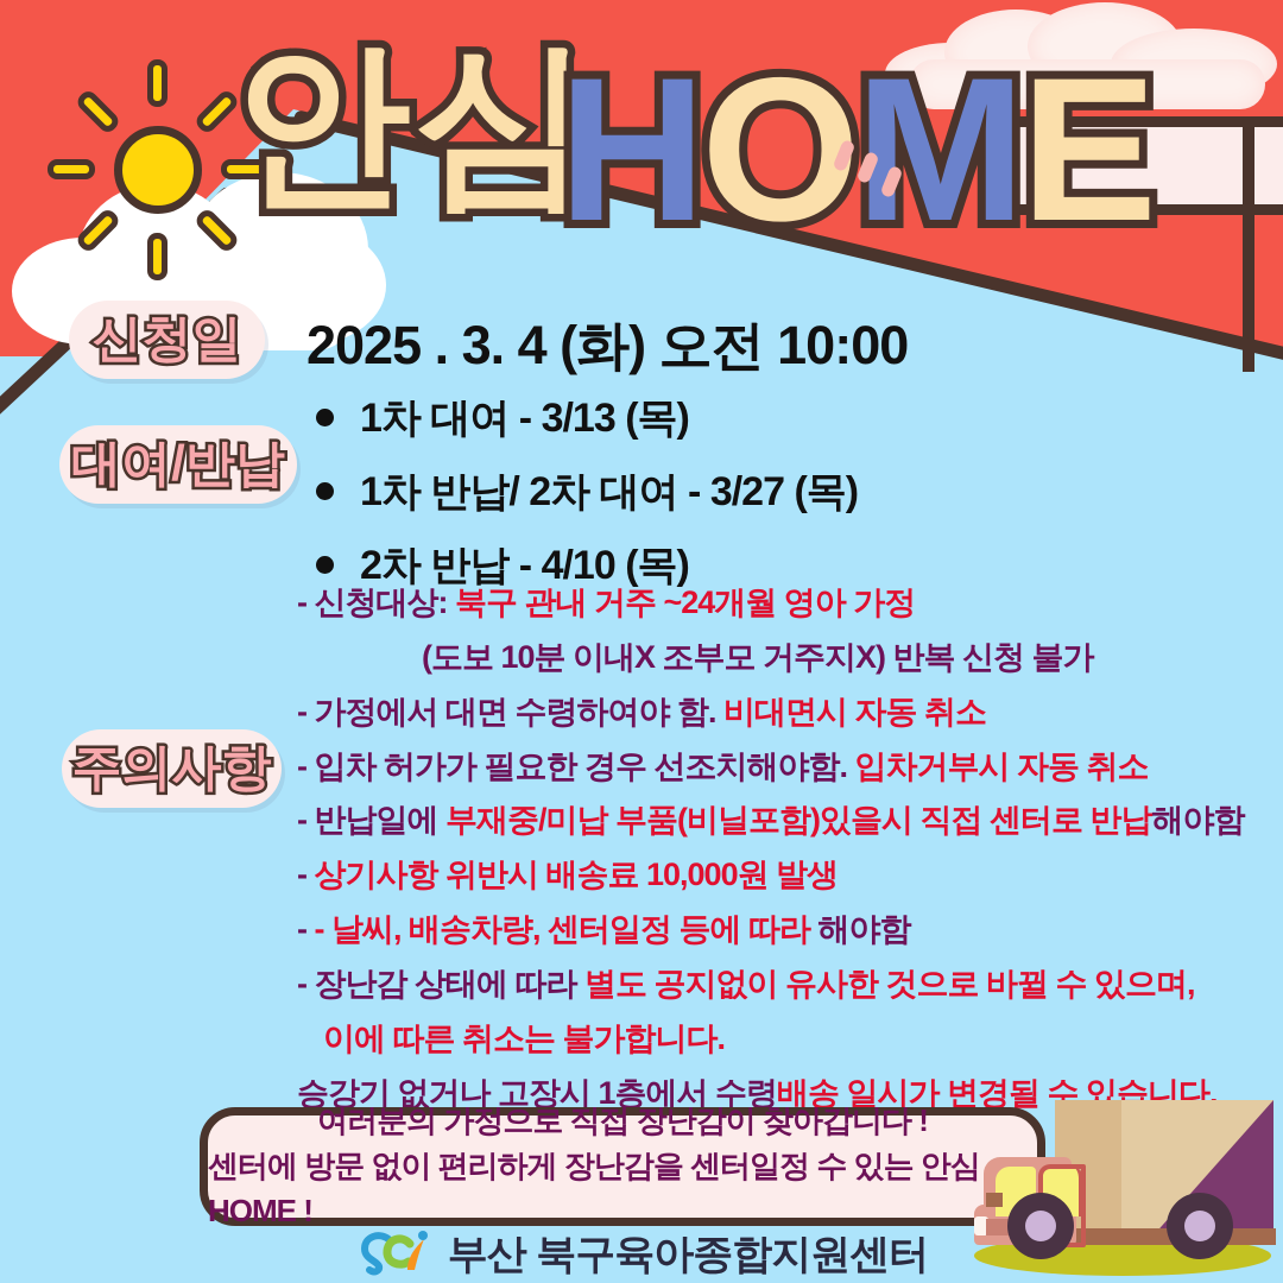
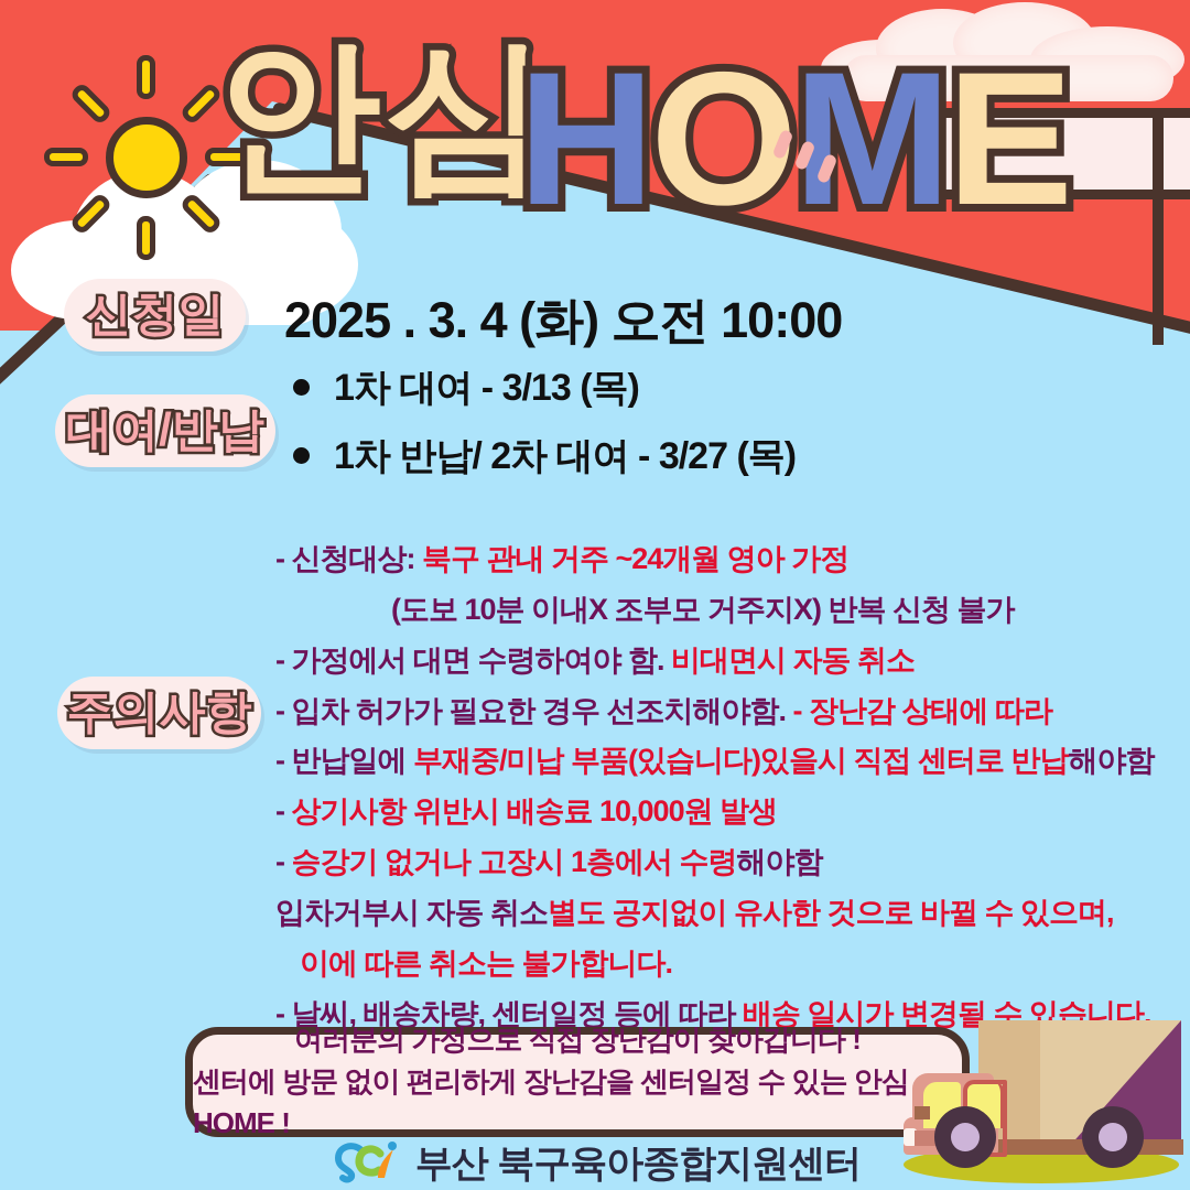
  안심
  HOME
  신청일
  대여/반납
  주의사항
  2025 . 3. 4 (화) 오전 10:00
  1차 대여 - 3/13 (목)
  1차 반납/ 2차 대여 - 3/27 (목)
- 2차 반납 - 4/10 (목)
  - 신청대상: 북구 관내 거주 ~24개월 영아 가정
  (도보 10분 이내X 조부모 거주지X) 반복 신청 불가
  - 가정에서 대면 수령하여야 함. 비대면시 자동 취소
- - 입차 허가가 필요한 경우 선조치해야함. 입차거부시 자동 취소
+ - 입차 허가가 필요한 경우 선조치해야함. - 장난감 상태에 따라
- - 반납일에 부재중/미납 부품(비닐포함)있을시 직접 센터로 반납해야함
+ - 반납일에 부재중/미납 부품(있습니다)있을시 직접 센터로 반납해야함
  - 상기사항 위반시 배송료 10,000원 발생
- - - 날씨, 배송차량, 센터일정 등에 따라 해야함
+ - 승강기 없거나 고장시 1층에서 수령해야함
- - 장난감 상태에 따라 별도 공지없이 유사한 것으로 바뀔 수 있으며,
+ 입차거부시 자동 취소별도 공지없이 유사한 것으로 바뀔 수 있으며,
  이에 따른 취소는 불가합니다.
- 승강기 없거나 고장시 1층에서 수령배송 일시가 변경될 수 있습니다.
+ - 날씨, 배송차량, 센터일정 등에 따라 배송 일시가 변경될 수 있습니다.
  여러분의 가정으로 직접 장난감이 찾아갑니다 !
  센터에 방문 없이 편리하게 장난감을 센터일정 수 있는 안심 HOME !
  부산 북구육아종합지원센터
